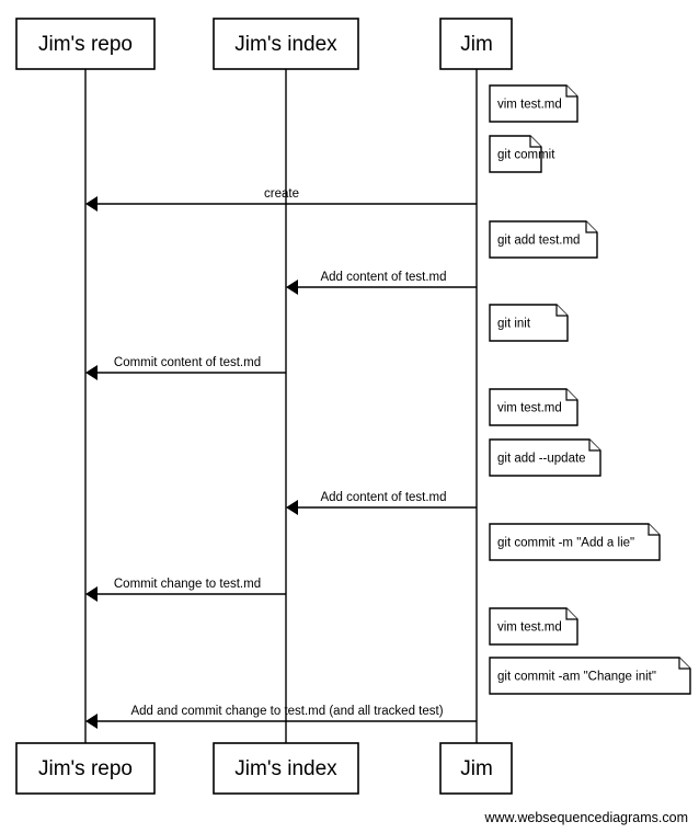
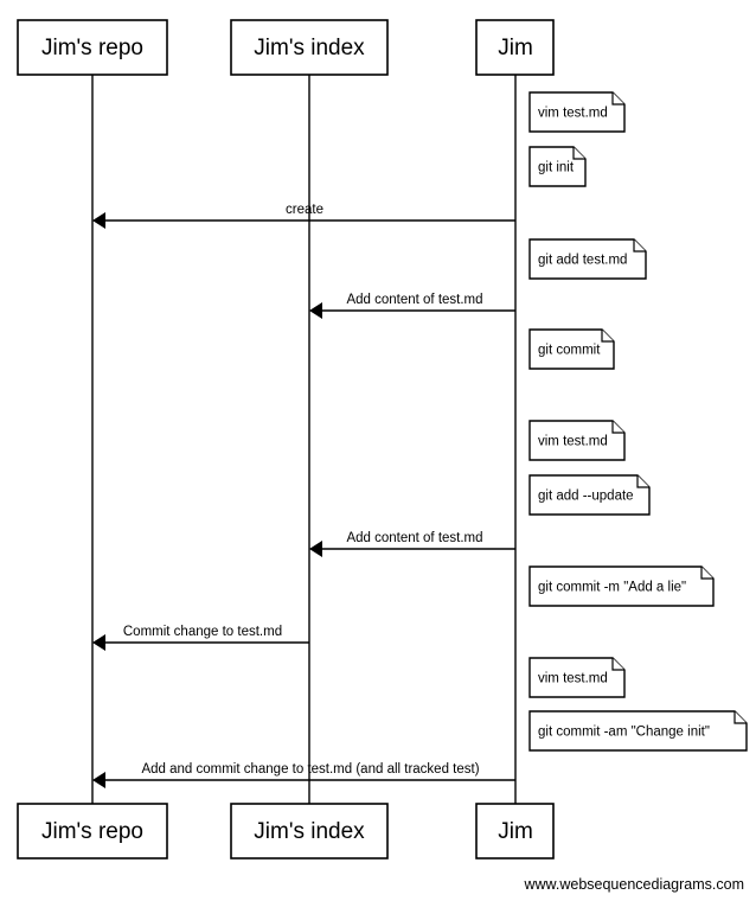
  create
  Add content of test.md
- Commit content of test.md
  Add content of test.md
  Commit change to test.md
  Add and commit change to test.md (and all tracked test)
  vim test.md
- git commit
+ git init
  git add test.md
- git init
+ git commit
  vim test.md
  git add --update
  git commit -m "Add a lie"
  vim test.md
  git commit -am "Change init"
  Jim's repo
  Jim's index
  Jim
  Jim's repo
  Jim's index
  Jim
  www.websequencediagrams.com
